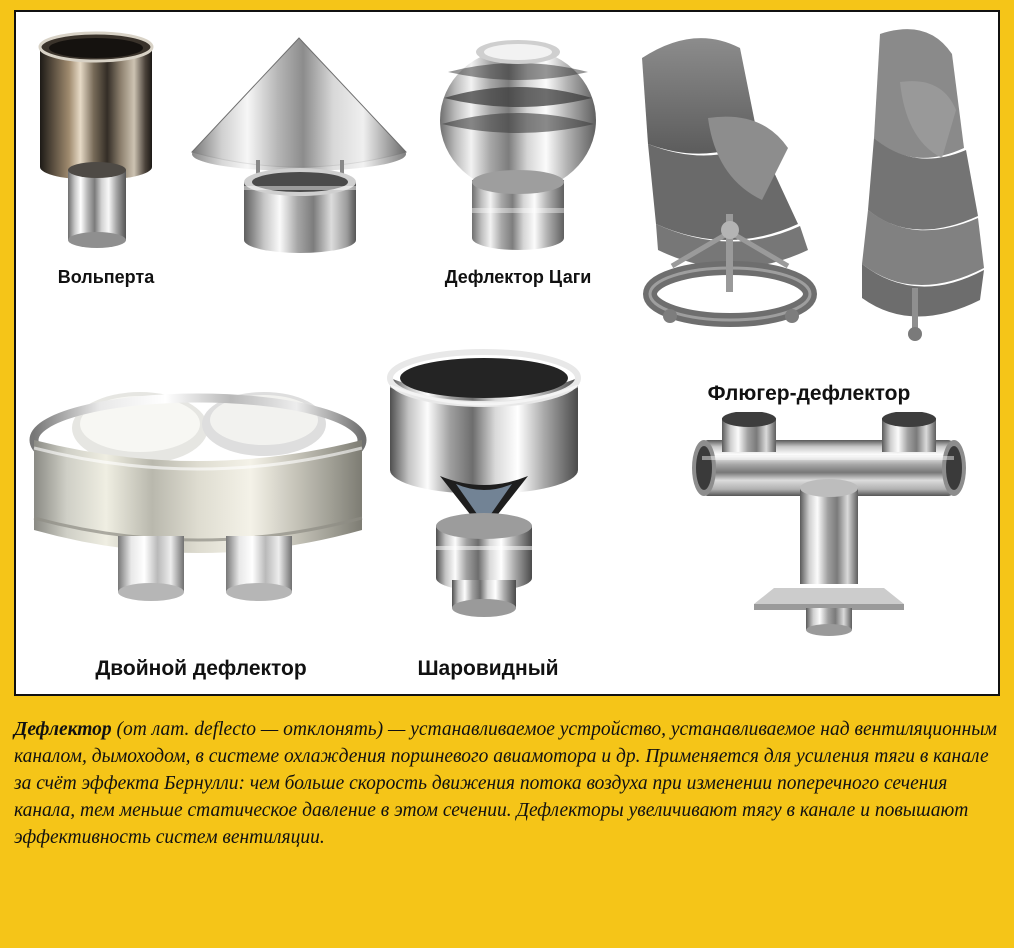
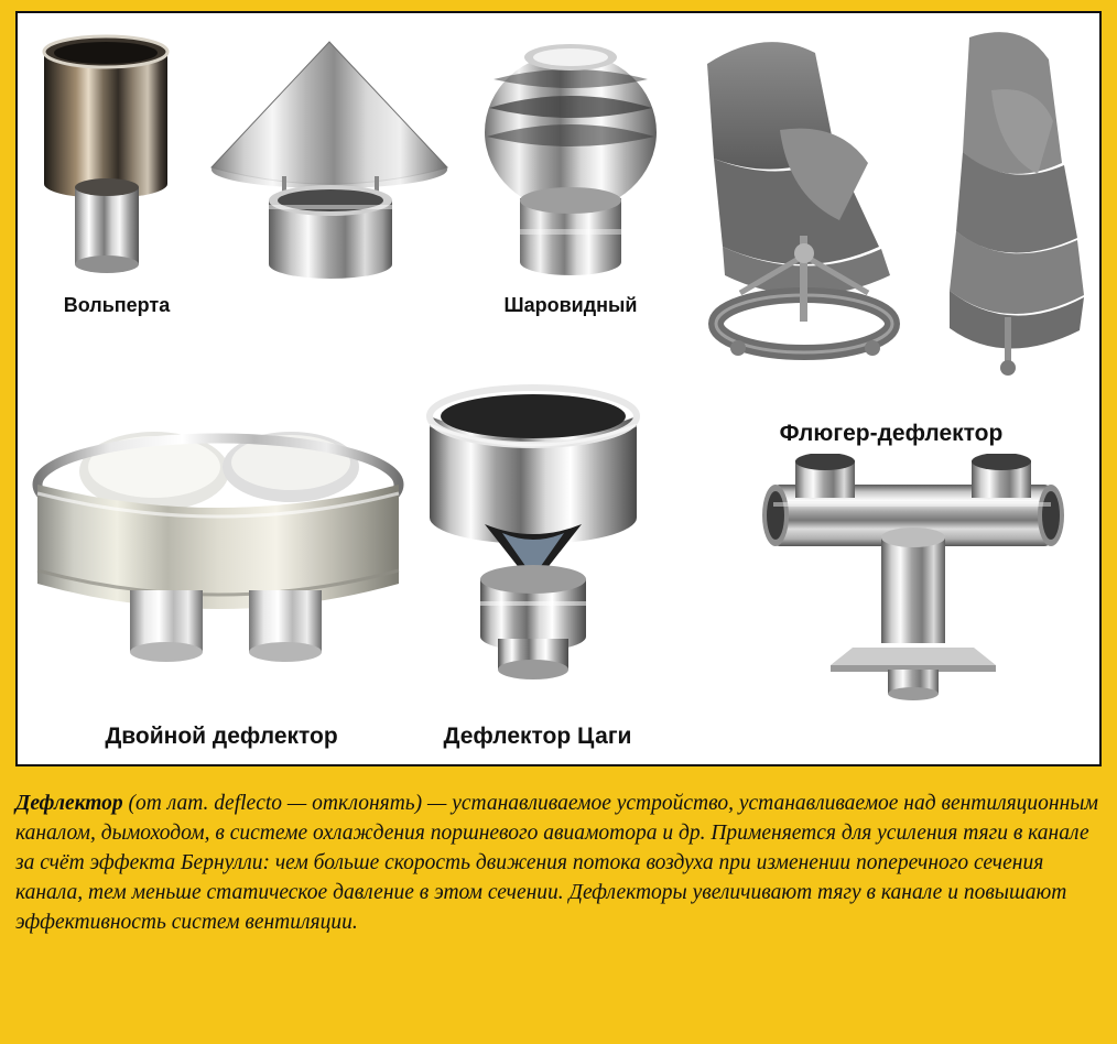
  Вольперта
- Дефлектор Цаги
+ Шаровидный
  Флюгер-дефлектор
  Двойной дефлектор
- Шаровидный
+ Дефлектор Цаги
  Дефлектор (от лат. deflecto — отклонять) — устанавливаемое устройство, устанавливаемое над вентиляционным каналом, дымоходом, в системе охлаждения поршневого авиамотора и др. Применяется для усиления тяги в канале за счёт эффекта Бернулли: чем больше скорость движения потока воздуха при изменении поперечного сечения канала, тем меньше статическое давление в этом сечении. Дефлекторы увеличивают тягу в канале и повышают эффективность систем вентиляции.
